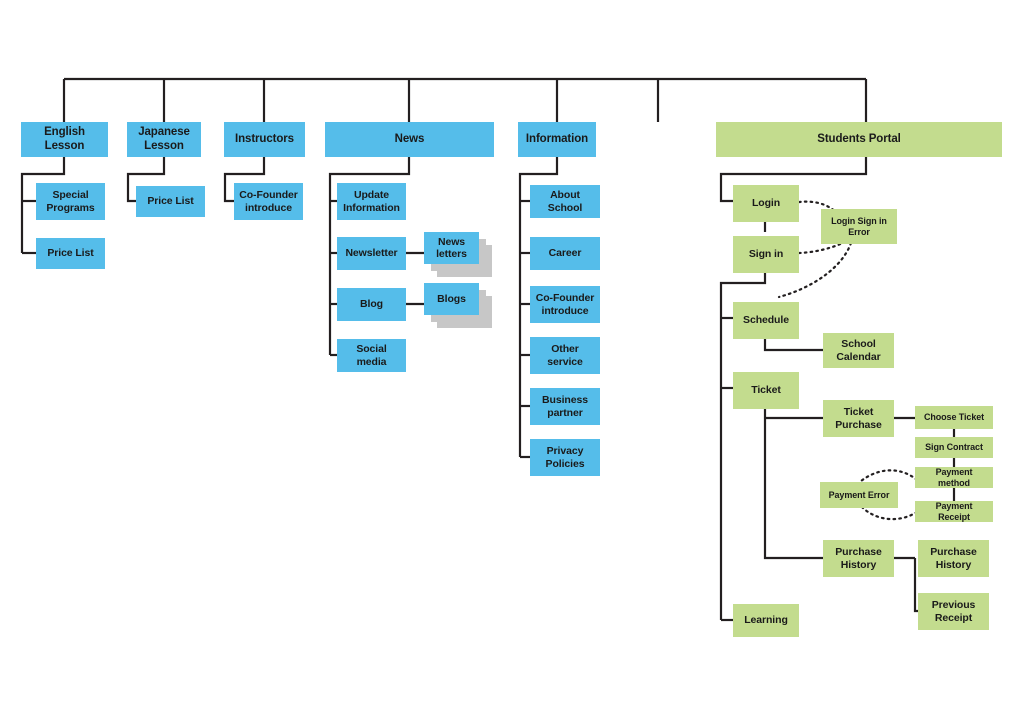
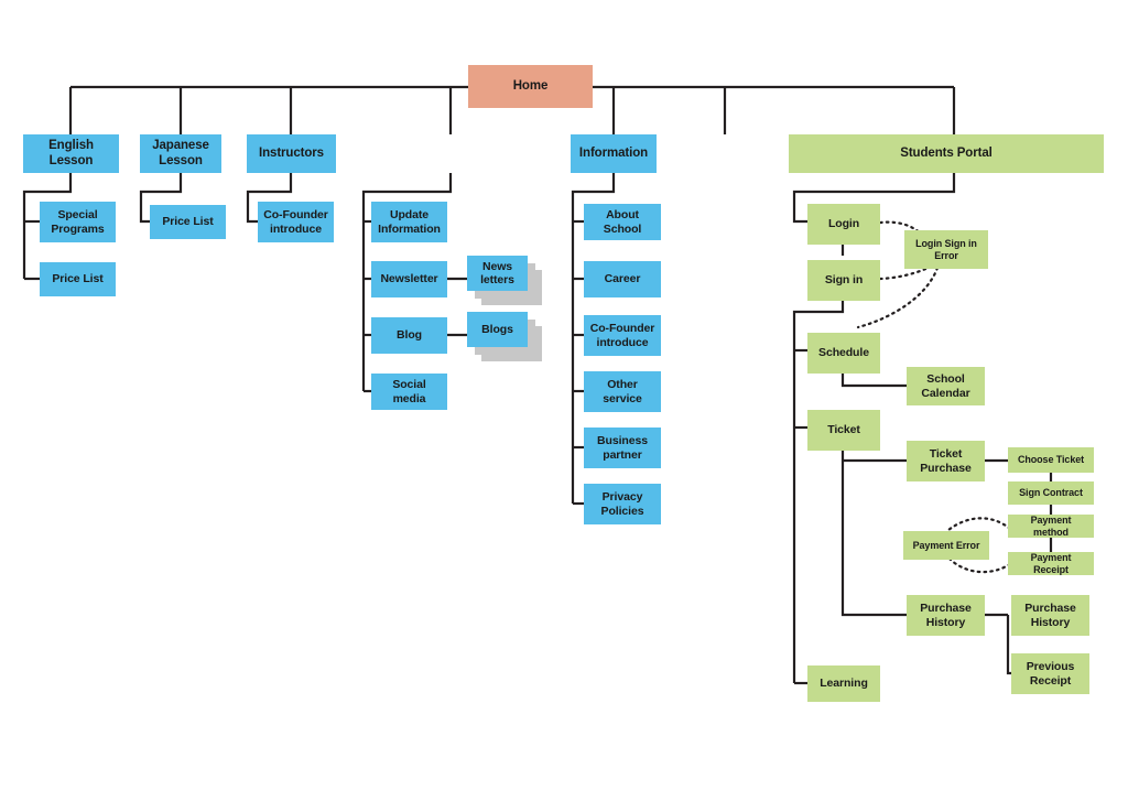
+ Home
  English Lesson
  Japanese Lesson
  Instructors
- News
  Information
  Students Portal
  Special Programs
  Price List
  Price List
  Co-Founder introduce
  Update Information
  Newsletter
  Blog
  Social media
  News letters
  Blogs
  About School
  Career
  Co-Founder introduce
  Other service
  Business partner
  Privacy Policies
  Login
  Login Sign in Error
  Sign in
  Schedule
  School Calendar
  Ticket
  Ticket Purchase
  Choose Ticket
  Sign Contract
  Payment method
  Payment Receipt
  Payment Error
  Purchase History
  Purchase History
  Previous Receipt
  Learning
